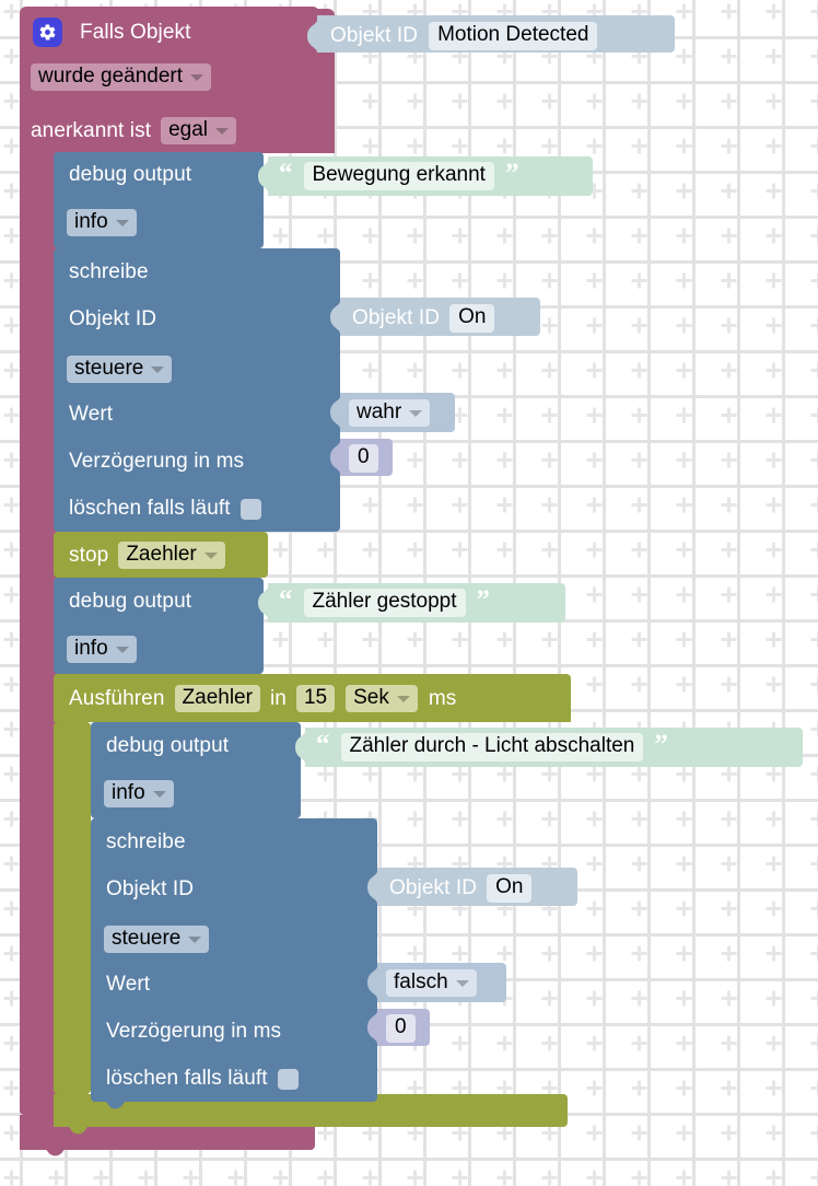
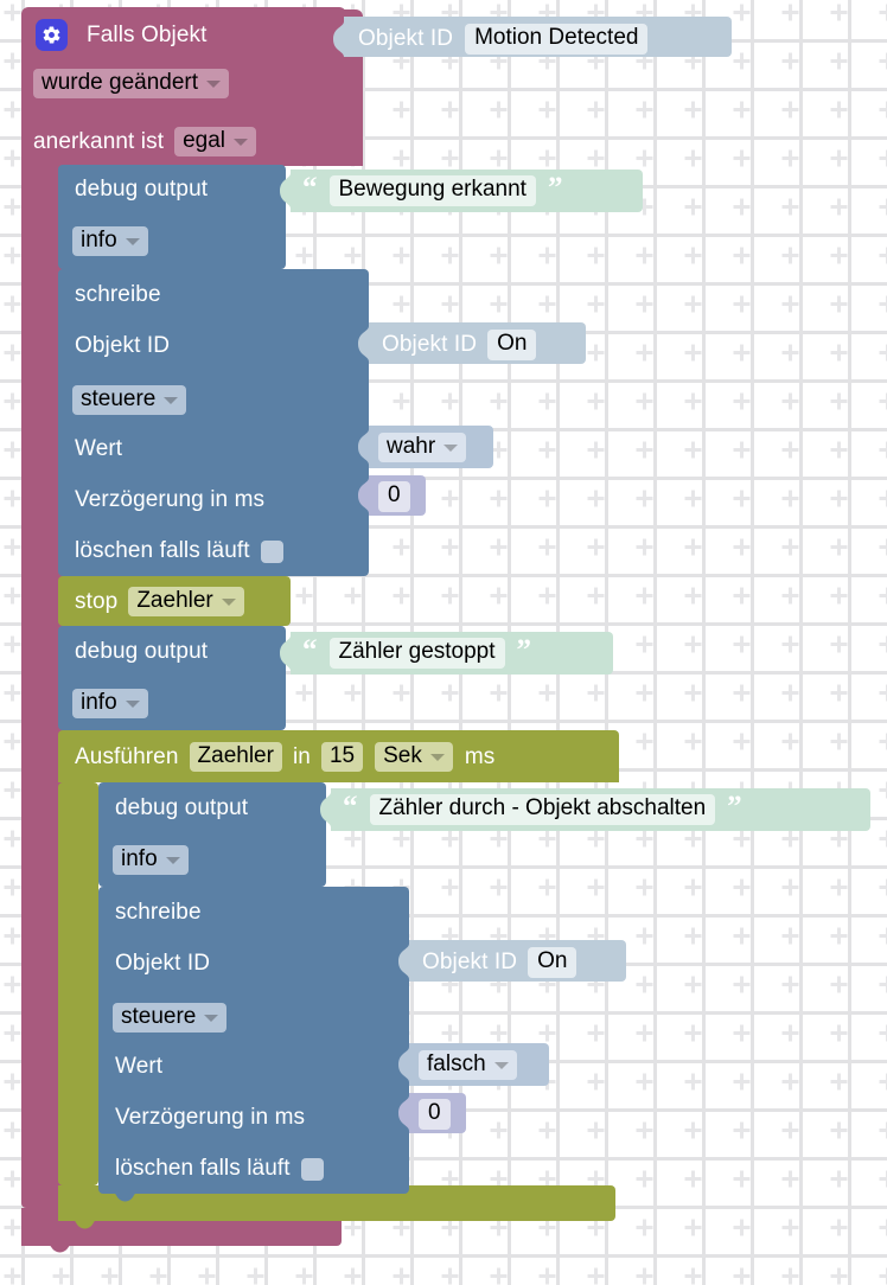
  Falls Objekt
  wurde geändert
  anerkannt ist
  egal
  Objekt ID
  Motion Detected
  debug output
  info
  “
  Bewegung erkannt
  ”
  schreibe
  Objekt ID
  steuere
  Wert
  Verzögerung in ms
  löschen falls läuft
  Objekt ID
  On
  wahr
  0
  stop
  Zaehler
  debug output
  info
  “
  Zähler gestoppt
  ”
  Ausführen
  Zaehler
  in
  15
  Sek
  ms
  debug output
  info
  “
- Zähler durch - Licht abschalten
+ Zähler durch - Objekt abschalten
  ”
  schreibe
  Objekt ID
  steuere
  Wert
  Verzögerung in ms
  löschen falls läuft
  Objekt ID
  On
  falsch
  0
